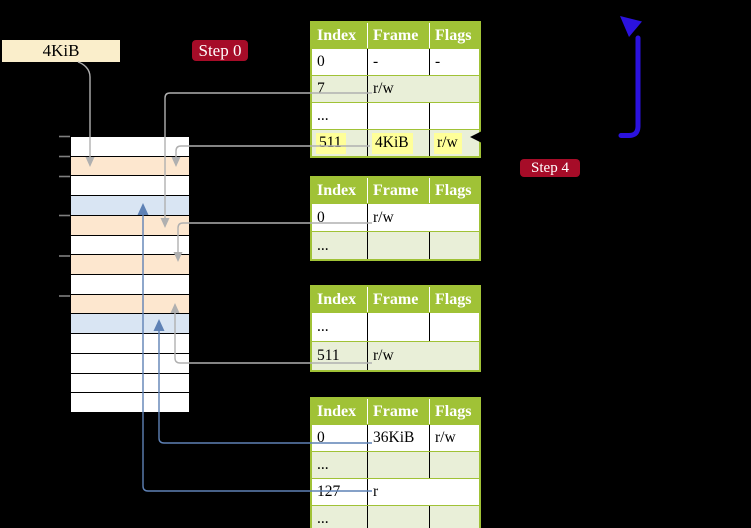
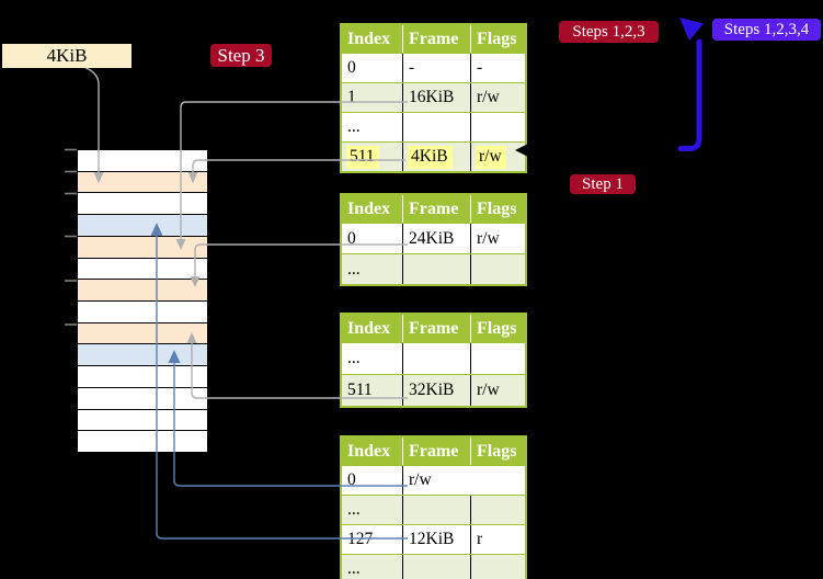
  4KiB
- Step 0
+ Step 3
+ Steps 1,2,3
+ Steps 1,2,3,4
- Step 4
+ Step 1
  Index
  Frame
  Flags
  0
  -
  -
- 7
+ 1
+ 16KiB
  r/w
  ...
  511
  4KiB
  r/w
  Index
  Frame
  Flags
  0
+ 24KiB
  r/w
  ...
  Index
  Frame
  Flags
  ...
  511
+ 32KiB
  r/w
  Index
  Frame
  Flags
  0
- 36KiB
  r/w
  ...
+ 12KiB
  r
  ...
